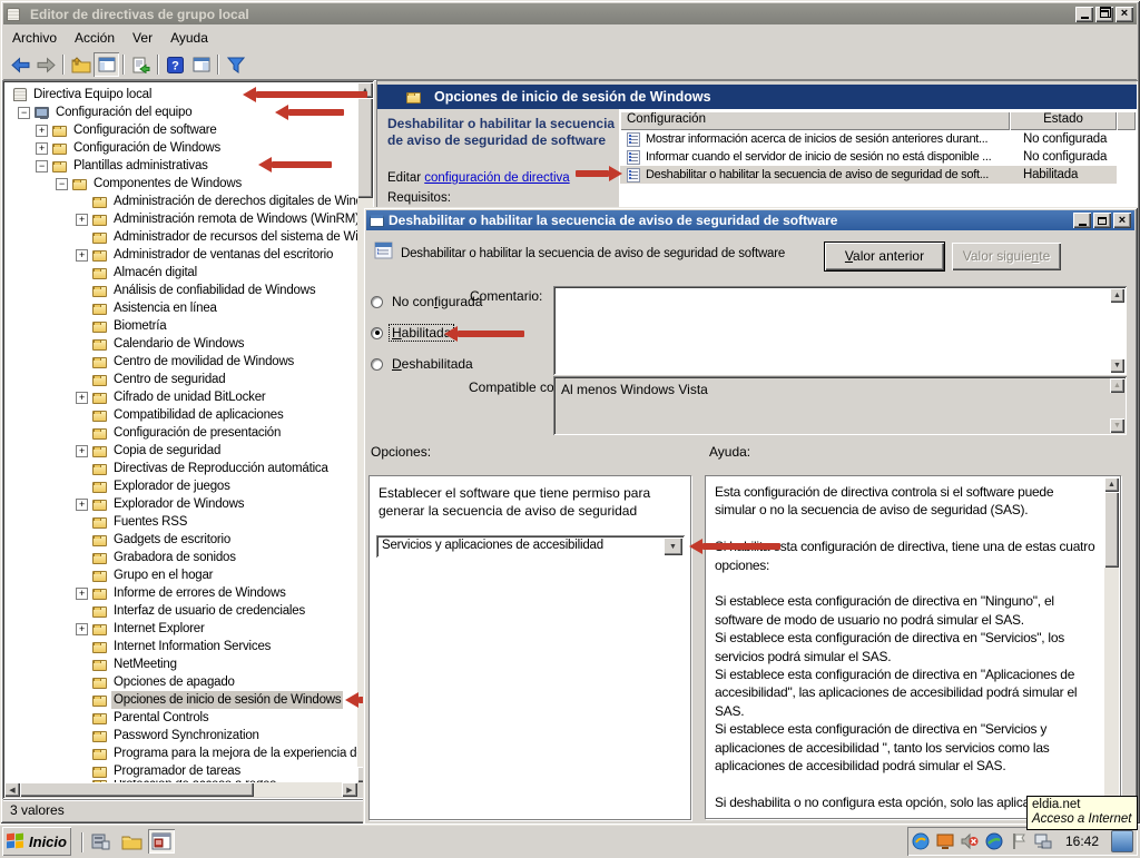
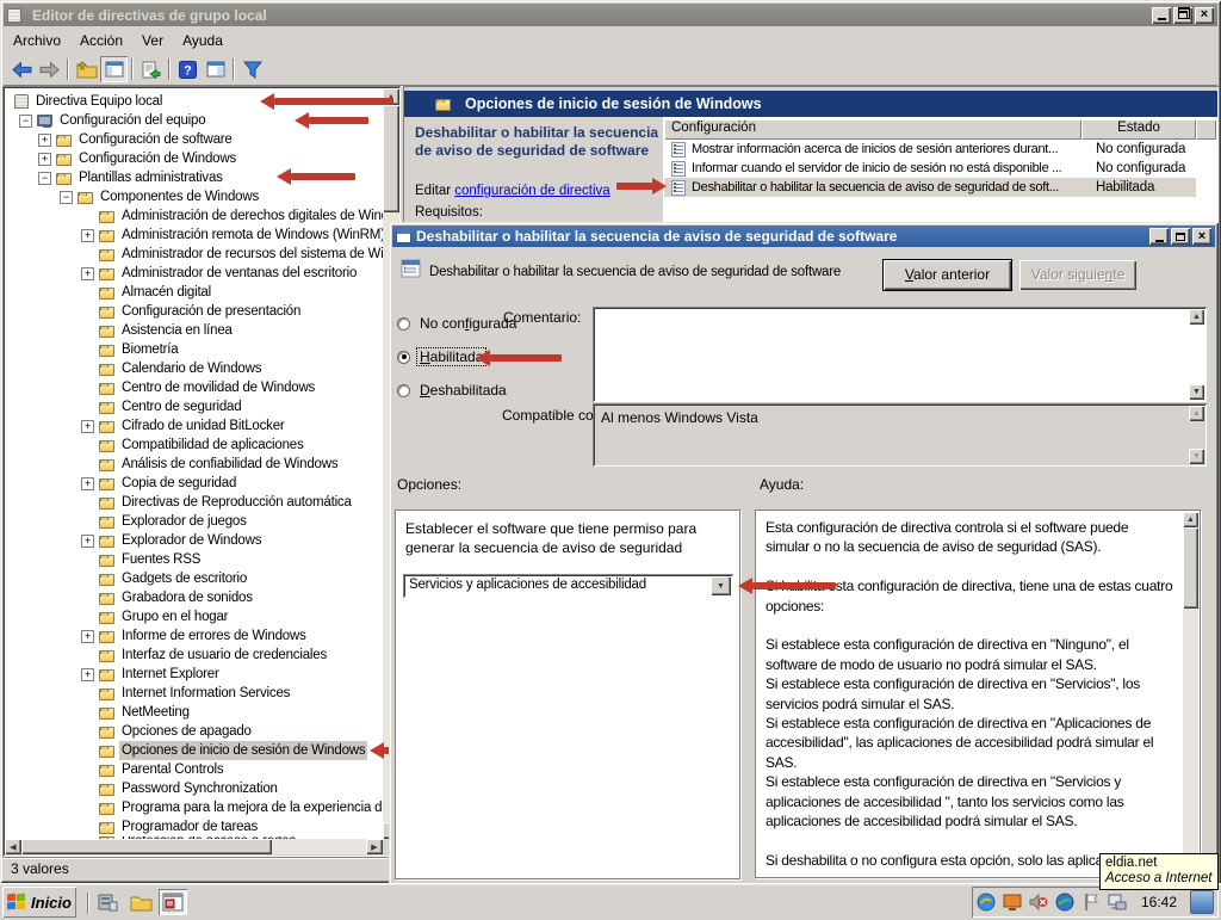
  Editor de directivas de grupo local
  ×
  Archivo
  Acción
  Ver
  Ayuda
  ?
  Directiva Equipo local
  −
  Configuración del equipo
  +
  Configuración de software
  +
  Configuración de Windows
  −
  Plantillas administrativas
  −
  Componentes de Windows
  Administración de derechos digitales de Win
  +
  Administración remota de Windows (WinRM
  Administrador de recursos del sistema de W
  +
  Administrador de ventanas del escritorio
  Almacén digital
- Análisis de confiabilidad de Windows
+ Configuración de presentación
  Asistencia en línea
  Biometría
  Calendario de Windows
  Centro de movilidad de Windows
  Centro de seguridad
  +
  Cifrado de unidad BitLocker
  Compatibilidad de aplicaciones
- Configuración de presentación
+ Análisis de confiabilidad de Windows
  +
  Copia de seguridad
  Directivas de Reproducción automática
  Explorador de juegos
  +
  Explorador de Windows
  Fuentes RSS
  Gadgets de escritorio
  Grabadora de sonidos
  Grupo en el hogar
  +
  Informe de errores de Windows
  Interfaz de usuario de credenciales
  +
  Internet Explorer
  Internet Information Services
  NetMeeting
  Opciones de apagado
  Opciones de inicio de sesión de Windows
  Parental Controls
  Password Synchronization
  Programa para la mejora de la experiencia d
  Programador de tareas
  Opciones de inicio de sesión de Windows
  Deshabilitar o habilitar la secuencia de aviso de seguridad de software
  Editar configuración de directiva
  Requisitos:
  Configuración
  Estado
  Mostrar información acerca de inicios de sesión anteriores durant...
  No configurada
  Informar cuando el servidor de inicio de sesión no está disponible ...
  No configurada
  Deshabilitar o habilitar la secuencia de aviso de seguridad de soft...
  Habilitada
  3 valores
  Deshabilitar o habilitar la secuencia de aviso de seguridad de software
  ×
  Deshabilitar o habilitar la secuencia de aviso de seguridad de software
  Valor anterior
  Valor siguiente
  Comentario:
  Compatible co
  Al menos Windows Vista
  Opciones:
  Ayuda:
  Establecer el software que tiene permiso para generar la secuencia de aviso de seguridad
  Servicios y aplicaciones de accesibilidad
  Esta configuración de directiva controla si el software puede simular o no la secuencia de aviso de seguridad (SAS).
  sta configuración de directiva, tiene una de estas cuatro opciones:
  Si establece esta configuración de directiva en "Ninguno", el software de modo de usuario no podrá simular el SAS.
  Si establece esta configuración de directiva en "Servicios", los servicios podrá simular el SAS.
  Si establece esta configuración de directiva en "Aplicaciones de accesibilidad", las aplicaciones de accesibilidad podrá simular el SAS.
  Si establece esta configuración de directiva en "Servicios y aplicaciones de accesibilidad ", tanto los servicios como las aplicaciones de accesibilidad podrá simular el SAS.
  No configurada
  Habilitad
  Deshabilitada
  eldia.net
  Acceso a Internet
  Inicio
  16:42
